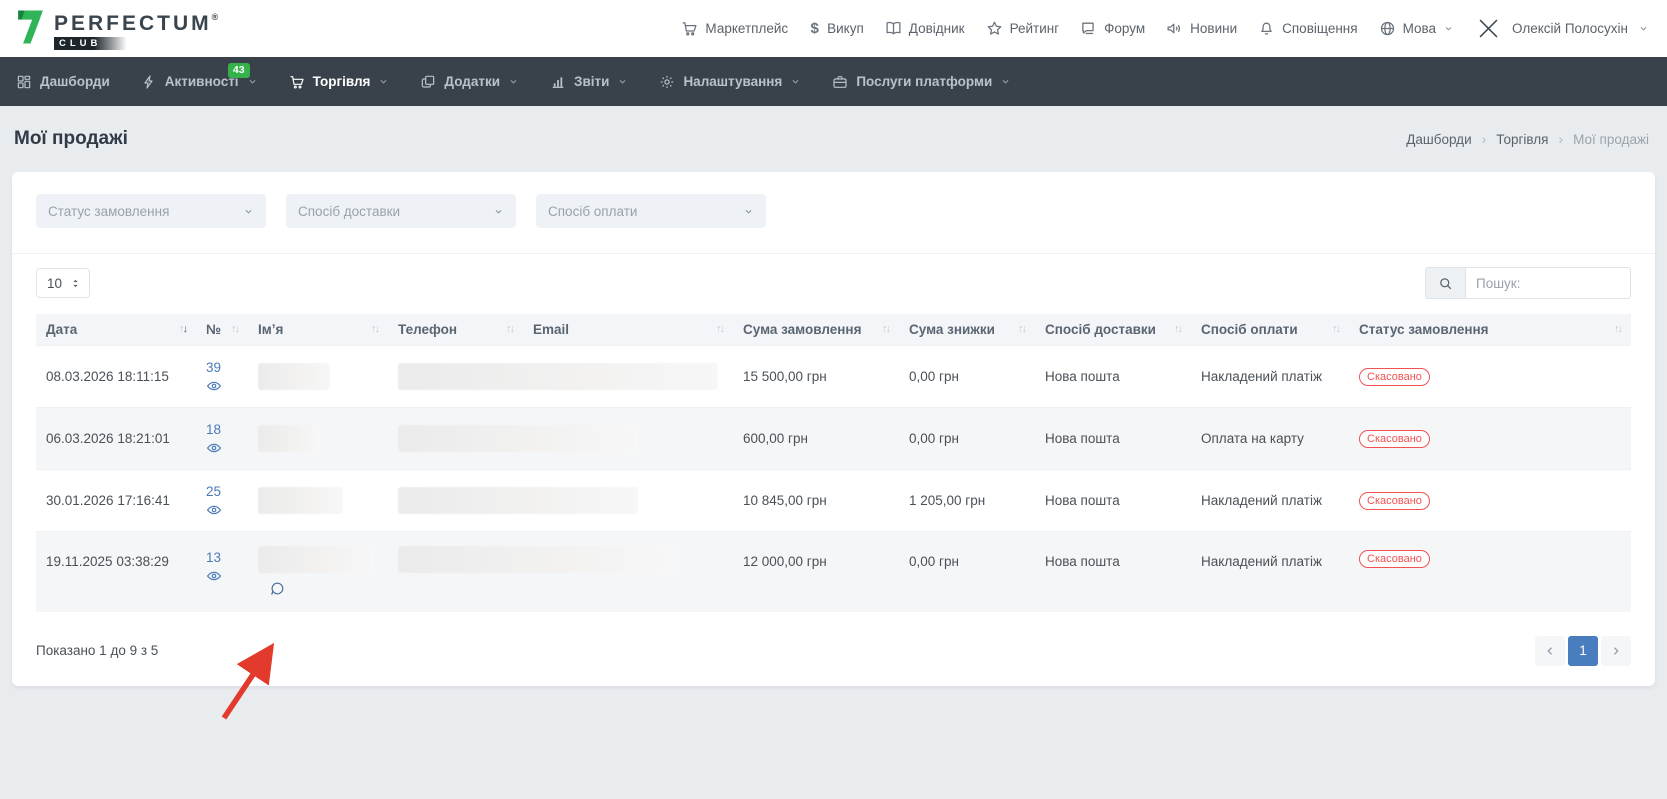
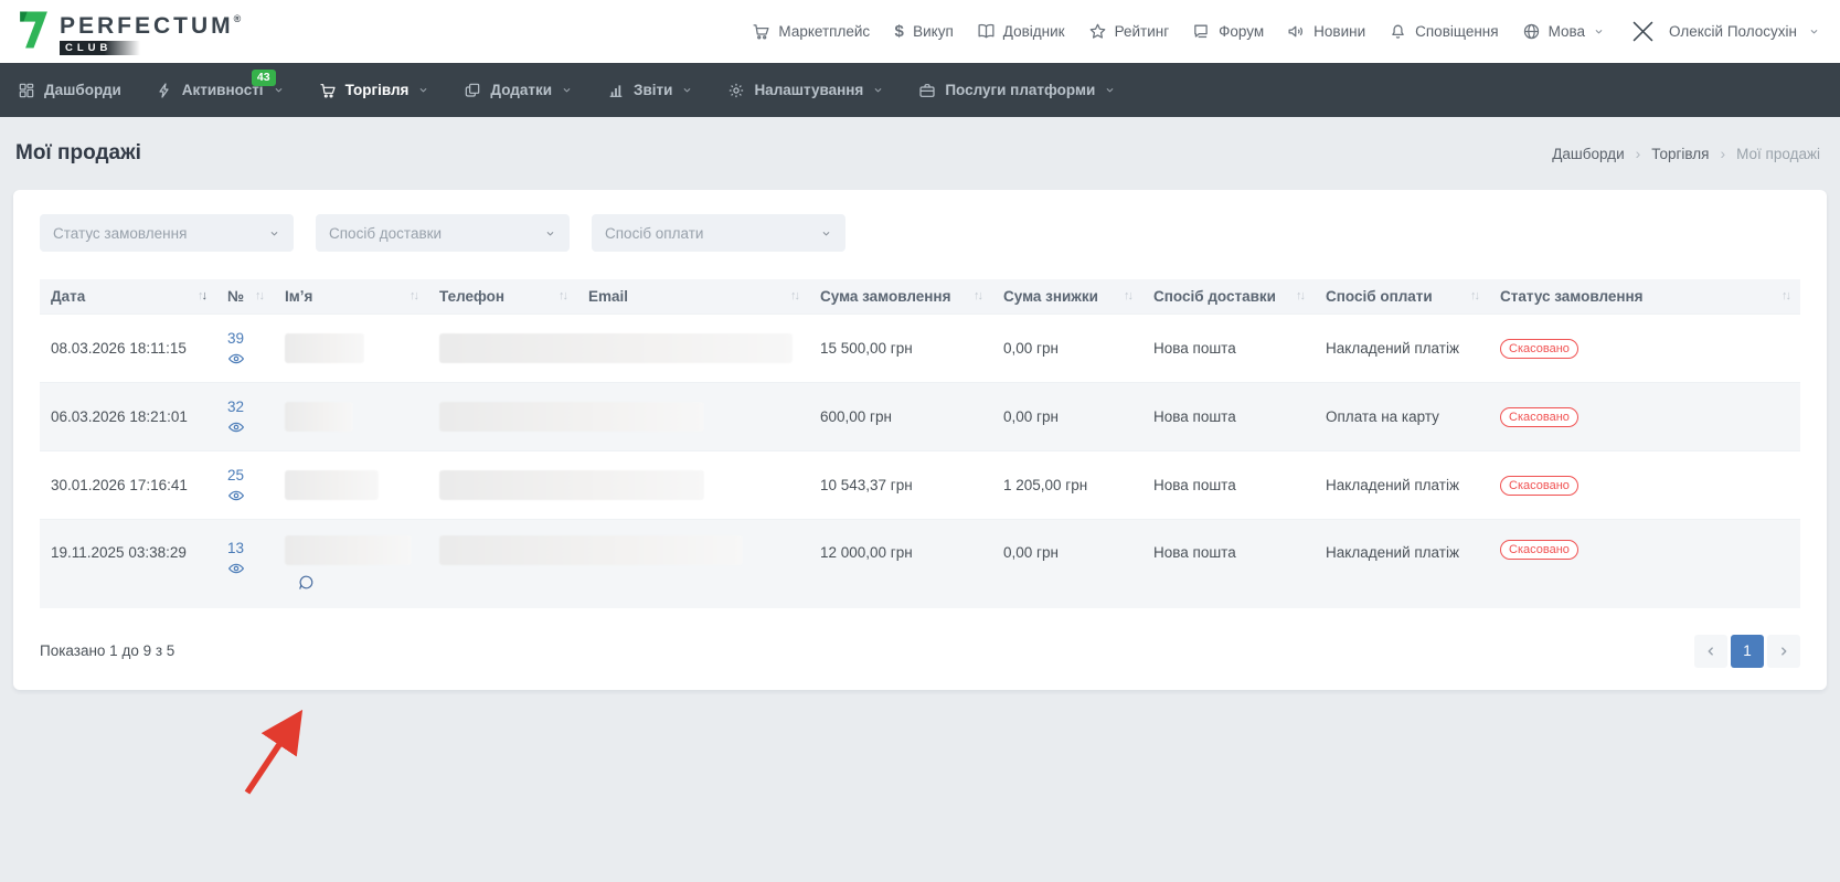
  PERFECTUM®
  CLUB
  Маркетплейс
  $
  Викуп
  Довідник
  Рейтинг
  Форум
  Новини
  Сповіщення
  Мова
  Олексій Полосухін
  Дашборди
  Активності
  43
  Торгівля
  Додатки
  Звіти
  Налаштування
  Послуги платформи
  Мої продажі
  Дашборди
  ›
  Торгівля
  ›
  Мої продажі
  Статус замовлення
  Спосіб доставки
  Спосіб оплати
- 10
- Пошук:
  Дата ↑↓	№ ↑↓	Імʼя ↑↓	Телефон ↑↓	Email ↑↓	Сума замовлення ↑↓	Сума знижки ↑↓	Спосіб доставки ↑↓	Спосіб оплати ↑↓	Статус замовлення ↑↓
  08.03.2026 18:11:15	39				15 500,00 грн	0,00 грн	Нова пошта	Накладений платіж	Скасовано
- 06.03.2026 18:21:01	18				600,00 грн	0,00 грн	Нова пошта	Оплата на карту	Скасовано
+ 06.03.2026 18:21:01	32				600,00 грн	0,00 грн	Нова пошта	Оплата на карту	Скасовано
- 30.01.2026 17:16:41	25				10 845,00 грн	1 205,00 грн	Нова пошта	Накладений платіж	Скасовано
+ 30.01.2026 17:16:41	25				10 543,37 грн	1 205,00 грн	Нова пошта	Накладений платіж	Скасовано
  19.11.2025 03:38:29	13				12 000,00 грн	0,00 грн	Нова пошта	Накладений платіж	Скасовано
  Показано 1 до 9 з 5
  1
